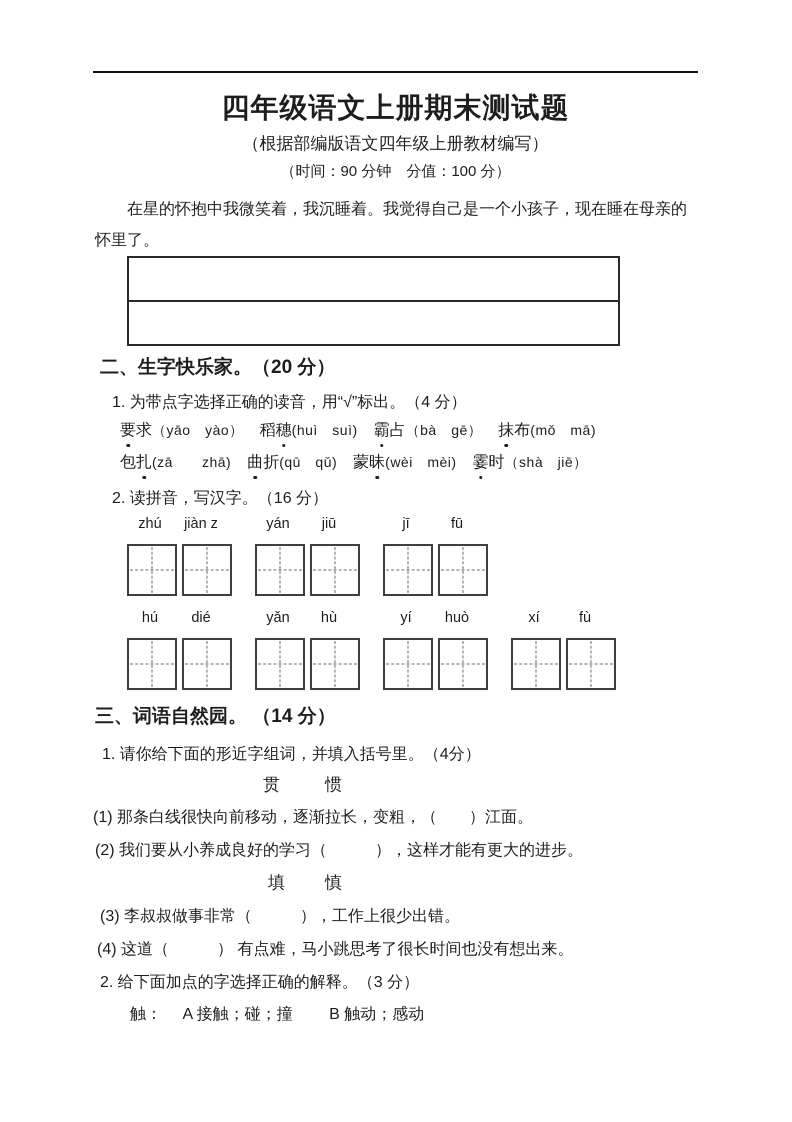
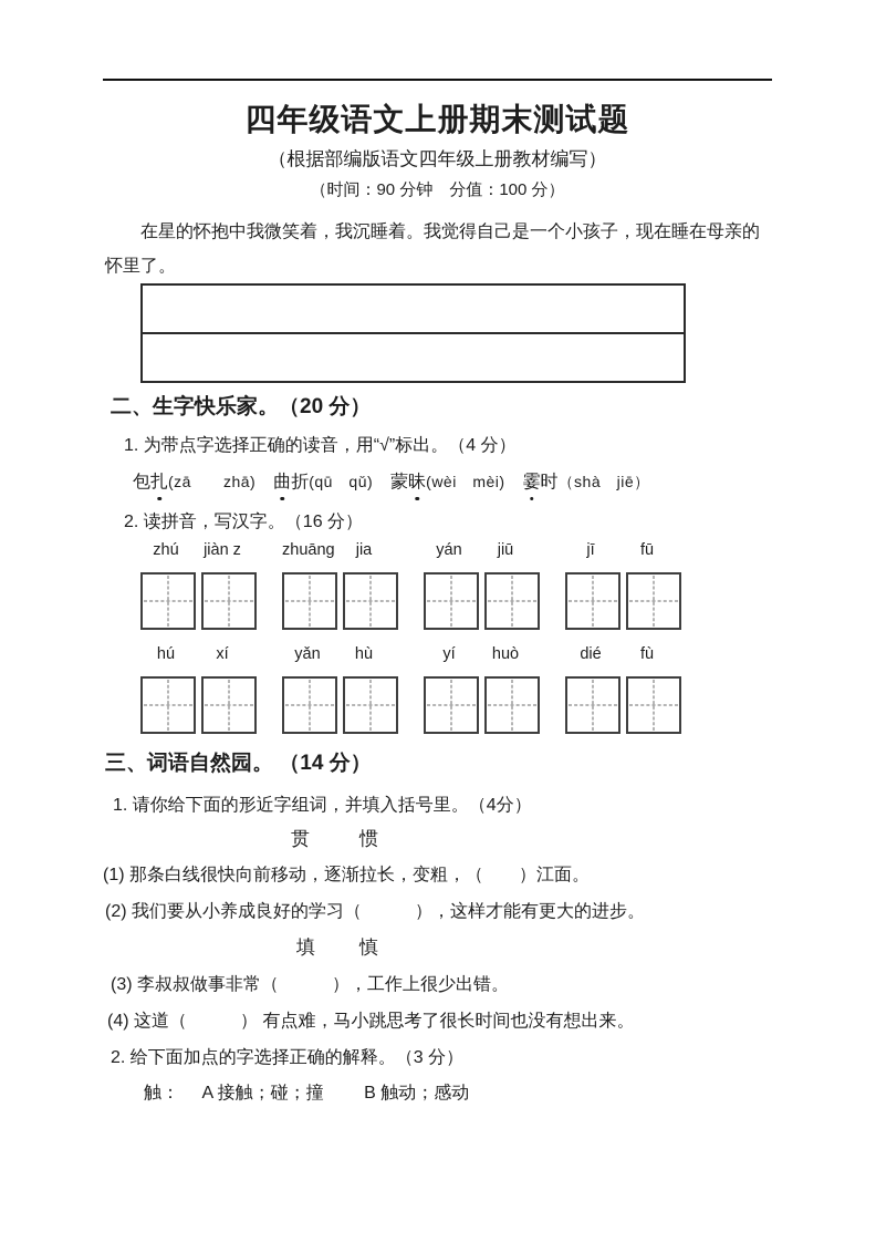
  四年级语文上册期末测试题
  （根据部编版语文四年级上册教材编写）
  （时间：90 分钟 分值：100 分）
  在星的怀抱中我微笑着，我沉睡着。我觉得自己是一个小孩子，现在睡在母亲的怀里了。
  二、生字快乐家。（20 分）
  1. 为带点字选择正确的读音，用“√”标出。（4 分）
- 要求（yāo yào）
- 稻穗(huì suì)
- 霸占（bà gē）
- 抹布(mǒ mā)
  包扎(zā zhā)
  曲折(qū qǔ)
  蒙昧(wèi mèi)
  霎时（shà jiē）
  2. 读拼音，写汉字。（16 分）
  zhú
  jiàn z
+ zhuāng
+ jia
  yán
  jiū
  jī
  fū
  hú
- dié
+ xí
  yǎn
  hù
  yí
  huò
- xí
+ dié
  fù
  三、词语自然园。 （14 分）
  1. 请你给下面的形近字组词，并填入括号里。（4分）
  贯 惯
  (1) 那条白线很快向前移动，逐渐拉长，变粗，（ ）江面。
  (2) 我们要从小养成良好的学习（ ），这样才能有更大的进步。
  填 慎
  (3) 李叔叔做事非常（ ），工作上很少出错。
  (4) 这道（ ） 有点难，马小跳思考了很长时间也没有想出来。
  2. 给下面加点的字选择正确的解释。（3 分）
  触： A 接触；碰；撞 B 触动；感动
